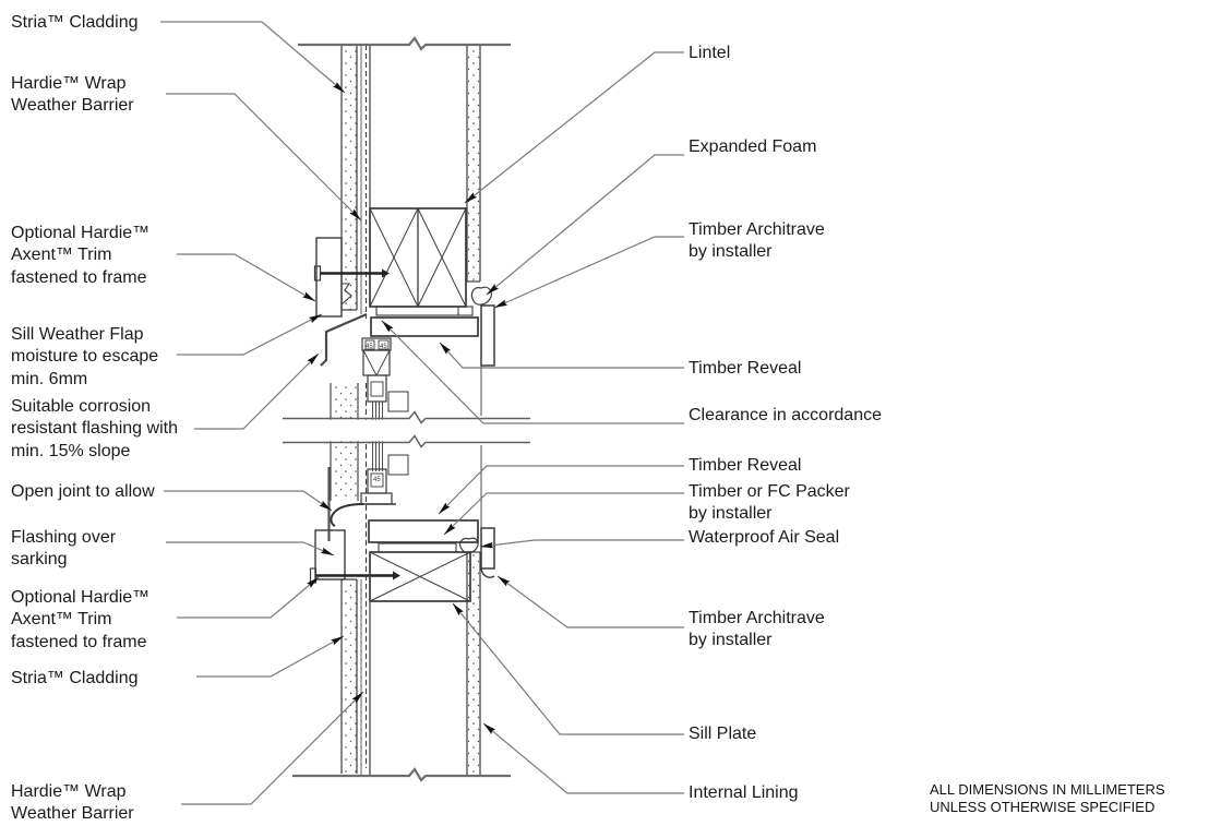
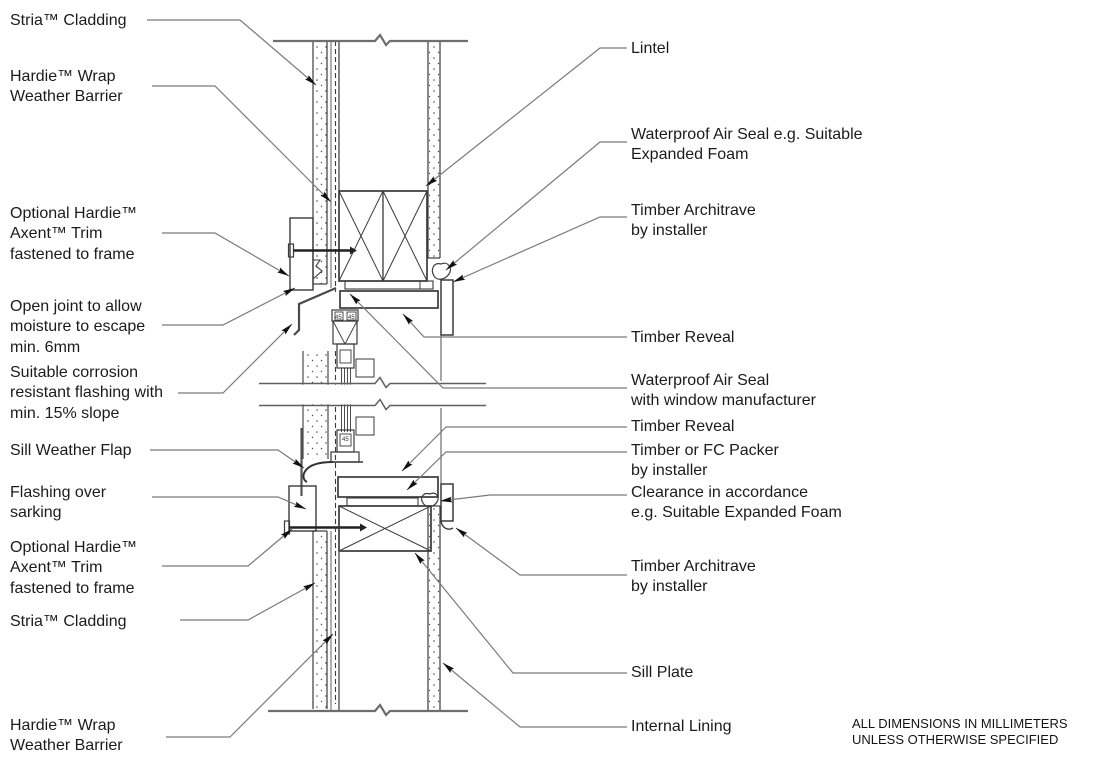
  Stria™ Cladding
  Hardie™ Wrap
  Weather Barrier
  Optional Hardie™
  Axent™ Trim
  fastened to frame
- Sill Weather Flap
+ Open joint to allow
  moisture to escape
  min. 6mm
  Suitable corrosion
  resistant flashing with
  min. 15% slope
- Open joint to allow
+ Sill Weather Flap
  Flashing over
  sarking
  Optional Hardie™
  Axent™ Trim
  fastened to frame
  Stria™ Cladding
  Hardie™ Wrap
  Weather Barrier
  Lintel
+ Waterproof Air Seal e.g. Suitable
  Expanded Foam
  Timber Architrave
  by installer
  Timber Reveal
- Clearance in accordance
+ Waterproof Air Seal
+ with window manufacturer
  Timber Reveal
  Timber or FC Packer
  by installer
- Waterproof Air Seal
+ Clearance in accordance
+ e.g. Suitable Expanded Foam
  Timber Architrave
  by installer
  Sill Plate
  Internal Lining
  ALL DIMENSIONS IN MILLIMETERS
  UNLESS OTHERWISE SPECIFIED
